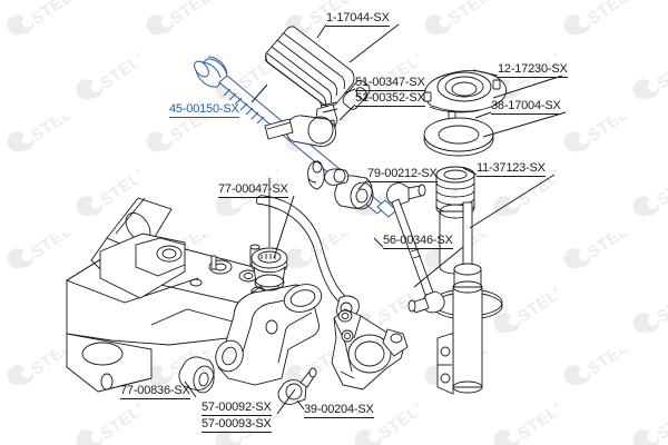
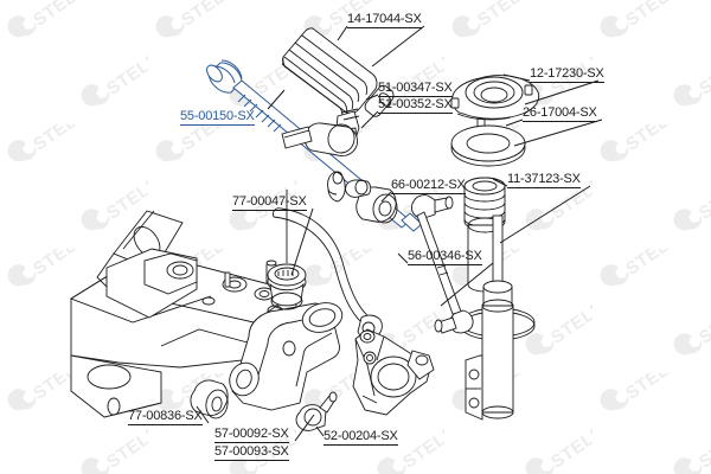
- 1-17044-SX
+ 14-17044-SX
- 45-00150-SX
+ 55-00150-SX
  51-00347-SX
  51-00352-SX
  12-17230-SX
- 38-17004-SX
+ 26-17004-SX
  11-37123-SX
- 79-00212-SX
+ 66-00212-SX
  77-00047-SX
  56-00346-SX
  77-00836-SX
  57-00092-SX
  57-00093-SX
- 39-00204-SX
+ 52-00204-SX
